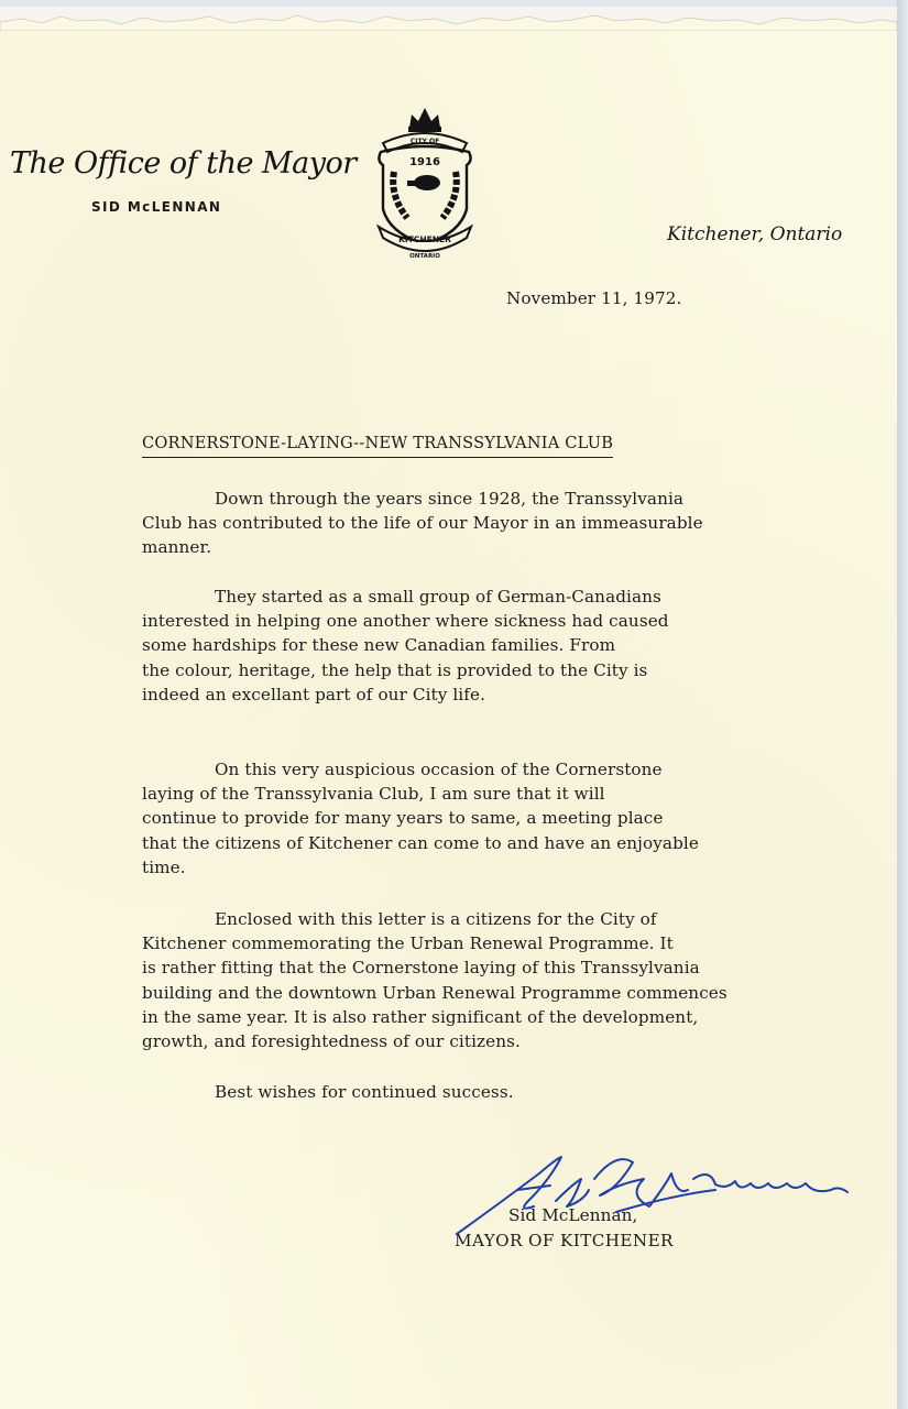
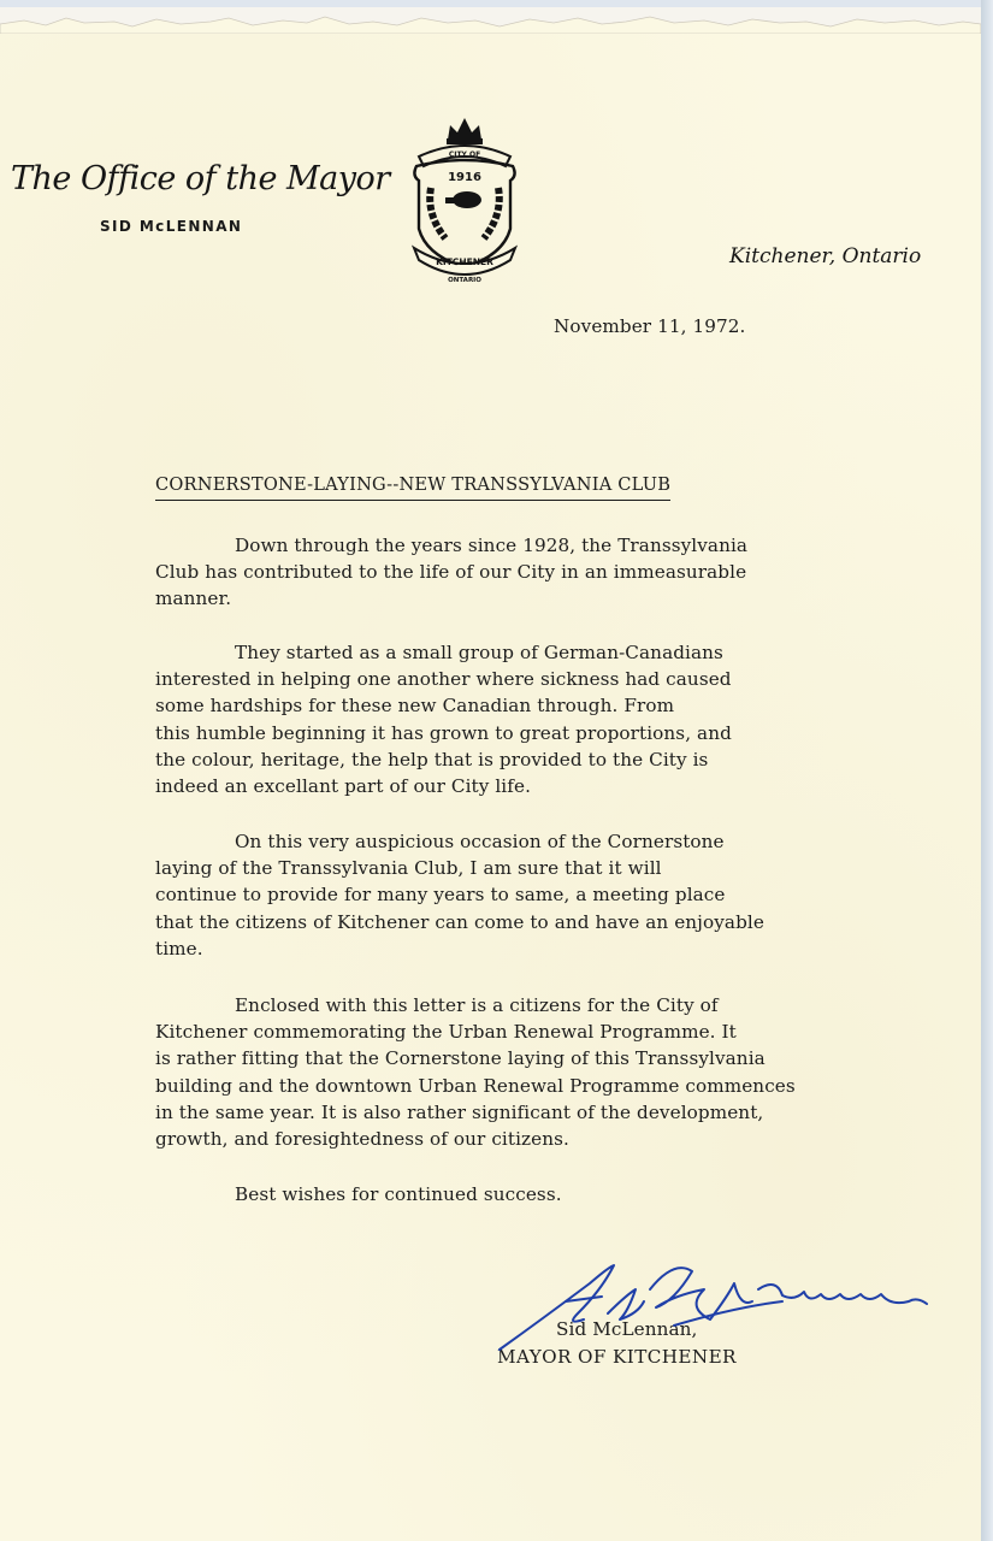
  The Office of the Mayor
  SID McLENNAN
  1916
  KITCHENER
  Kitchener, Ontario
  November 11, 1972.
  CORNERSTONE-LAYING--NEW TRANSSYLVANIA CLUB
  Down through the years since 1928, the Transsylvania
- Club has contributed to the life of our Mayor in an immeasurable
+ Club has contributed to the life of our City in an immeasurable
  manner.
  They started as a small group of German-Canadians
  interested in helping one another where sickness had caused
- some hardships for these new Canadian families. From
+ some hardships for these new Canadian through. From
+ this humble beginning it has grown to great proportions, and
  the colour, heritage, the help that is provided to the City is
  indeed an excellant part of our City life.
  On this very auspicious occasion of the Cornerstone
  laying of the Transsylvania Club, I am sure that it will
  continue to provide for many years to same, a meeting place
  that the citizens of Kitchener can come to and have an enjoyable
  time.
  Enclosed with this letter is a citizens for the City of
  Kitchener commemorating the Urban Renewal Programme. It
  is rather fitting that the Cornerstone laying of this Transsylvania
  building and the downtown Urban Renewal Programme commences
  in the same year. It is also rather significant of the development,
  growth, and foresightedness of our citizens.
  Best wishes for continued success.
  Sid McLennan,
  MAYOR OF KITCHENER
